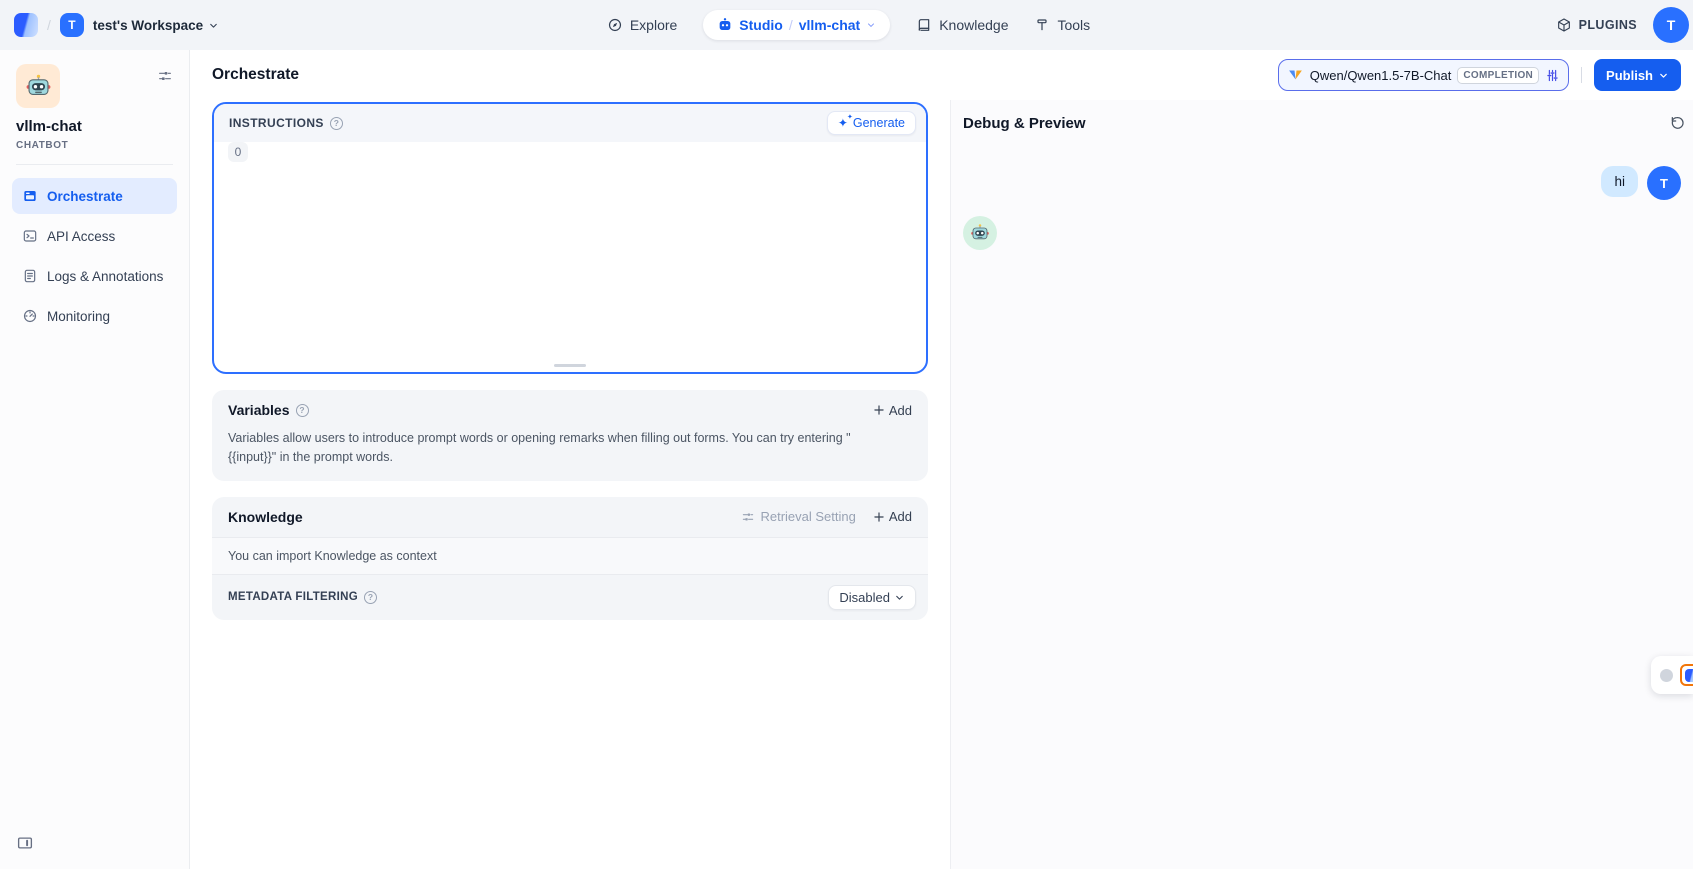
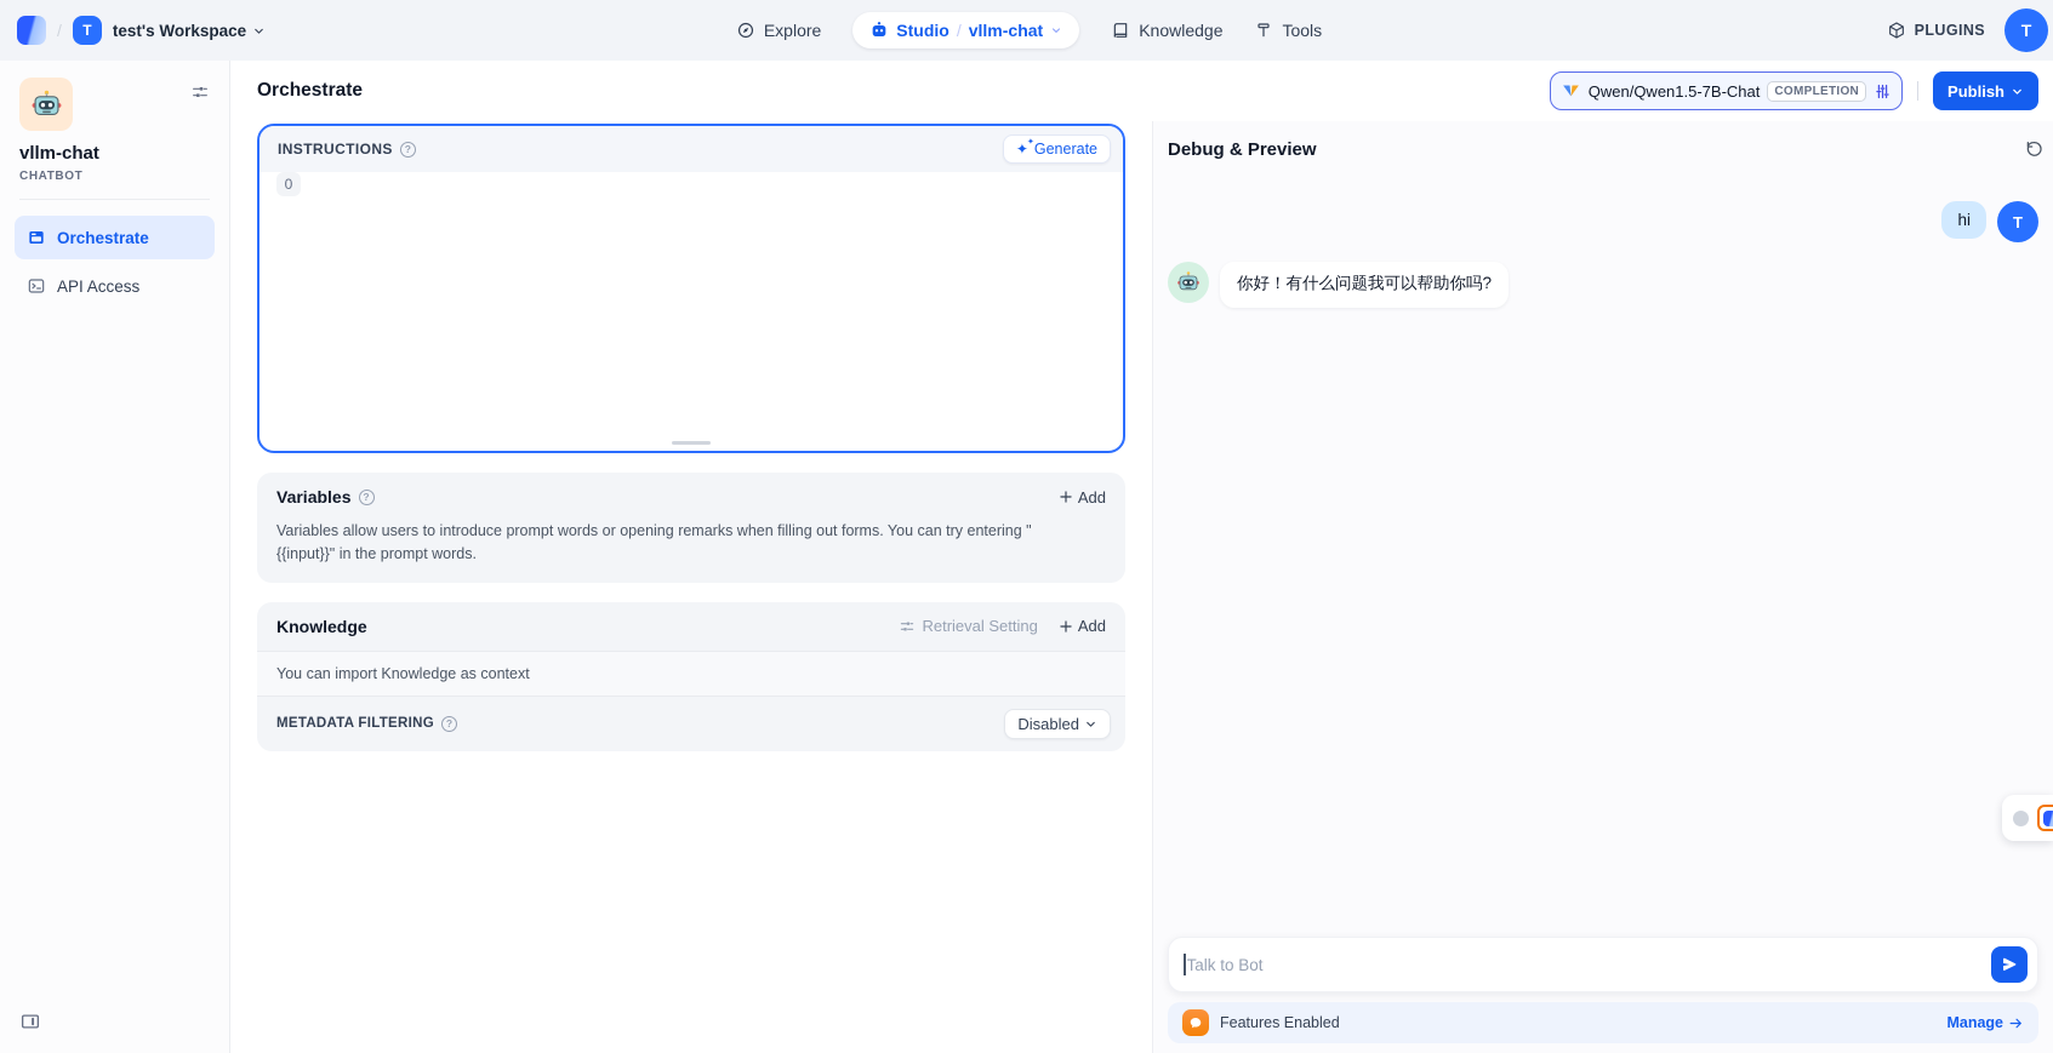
  /
  T
  test's Workspace
  Explore
  Studio
  /
  vllm-chat
  Knowledge
  Tools
  PLUGINS
  T
  vllm-chat
  CHATBOT
  Orchestrate
  API Access
- Logs & Annotations
- Monitoring
  Orchestrate
  Qwen/Qwen1.5-7B-Chat
  COMPLETION
  Publish
  INSTRUCTIONS
  ✦
  Generate
  0
  Variables
  Add
  Variables allow users to introduce prompt words or opening remarks when filling out forms. You can try entering "{{input}}" in the prompt words.
  Knowledge
  Retrieval Setting
  Add
  You can import Knowledge as context
  METADATA FILTERING
  Disabled
  Debug & Preview
  hi
  T
+ 你好！有什么问题我可以帮助你吗?
+ Talk to Bot
+ Features Enabled
+ Manage
